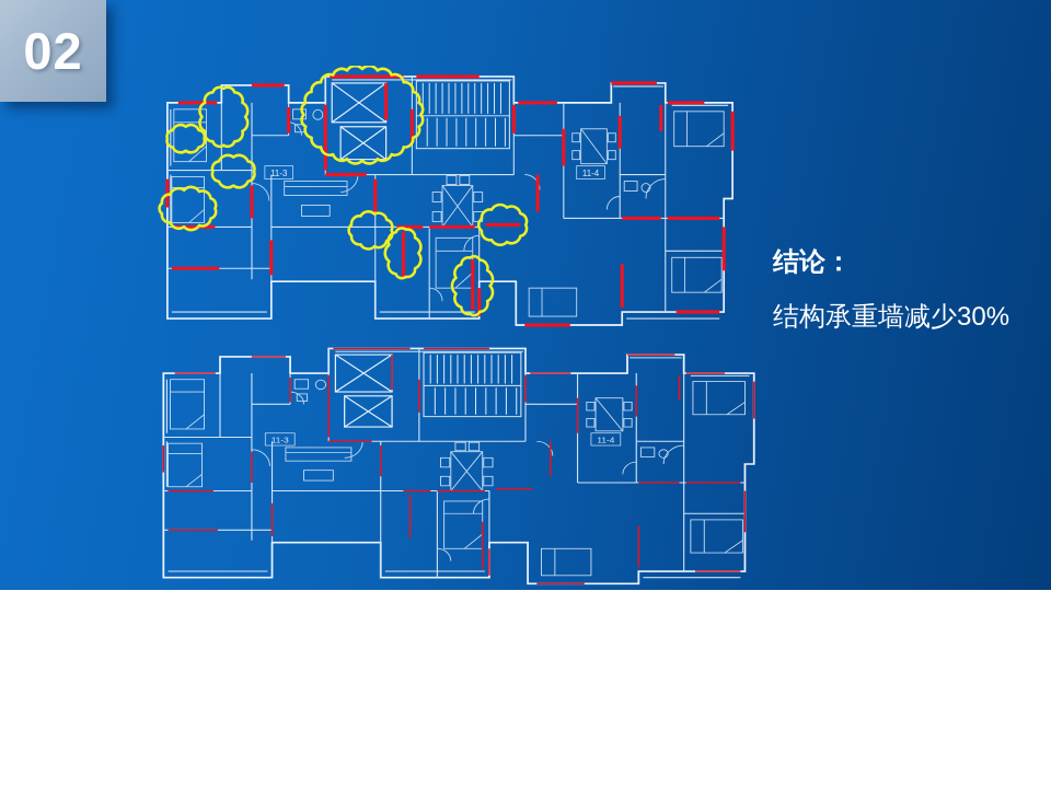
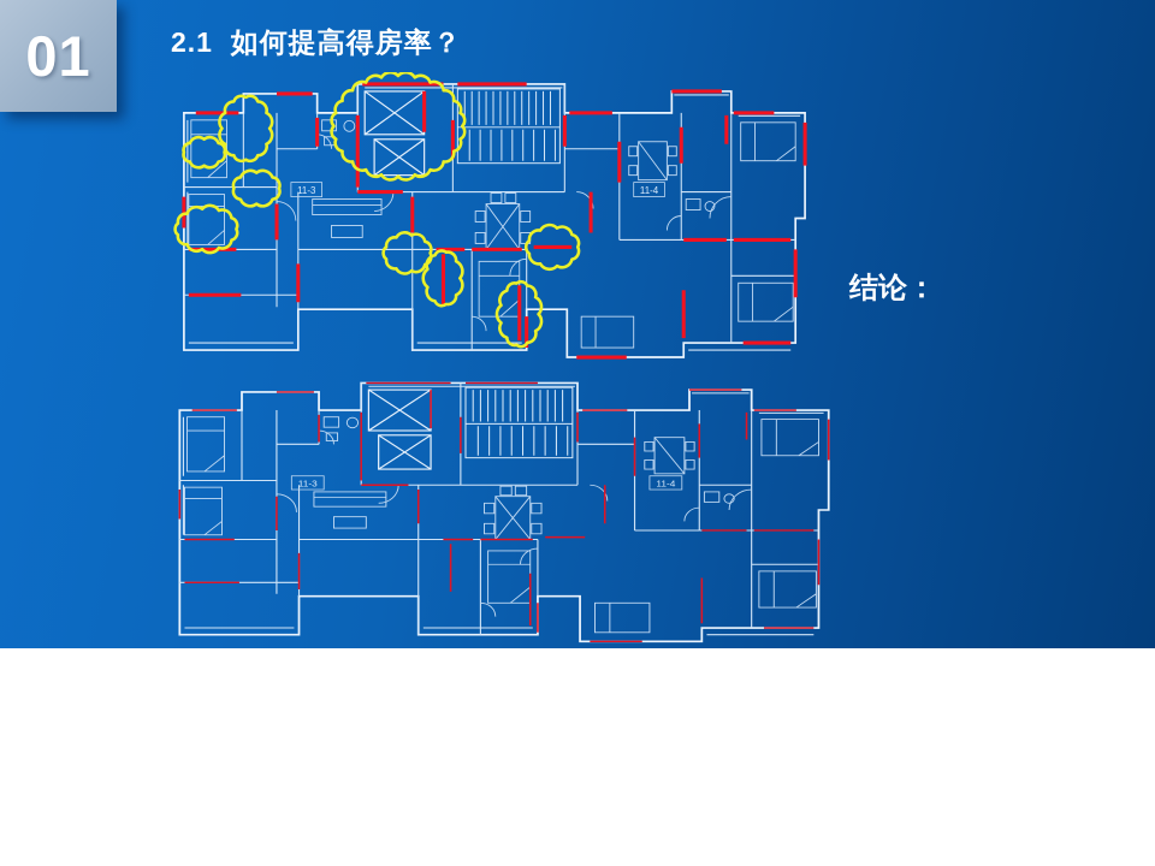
- 02
+ 01
+ 2.1 如何提高得房率？
  11-3
  11-4
  结论：
- 结构承重墙减少30%
